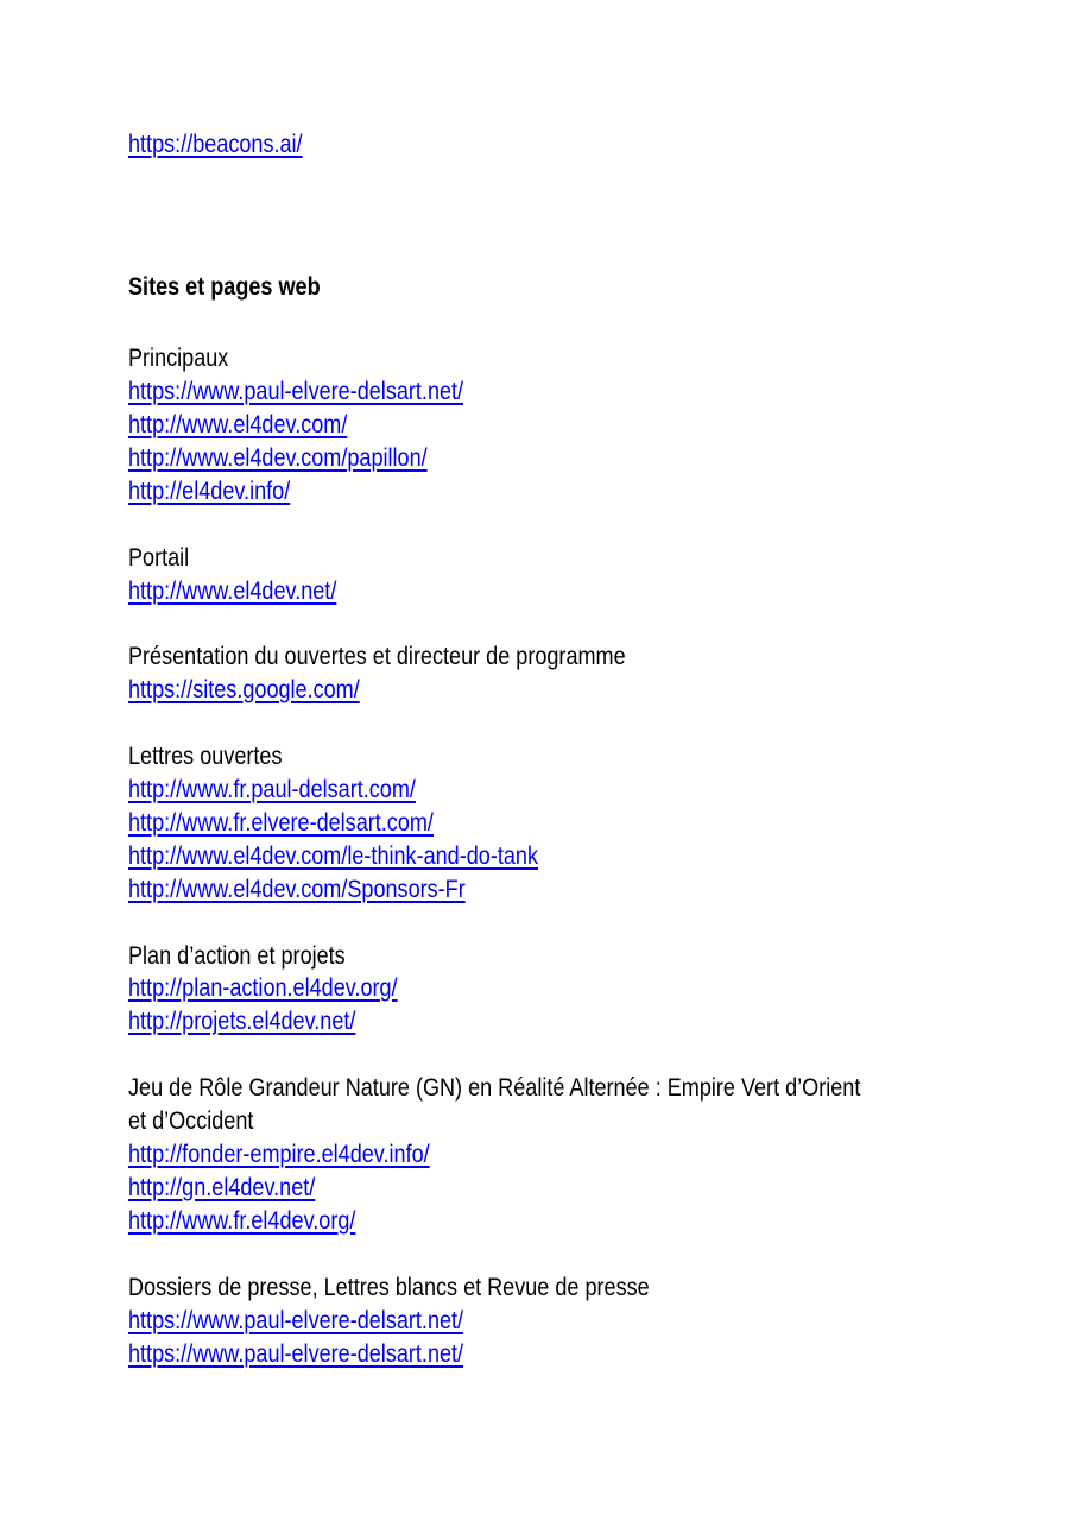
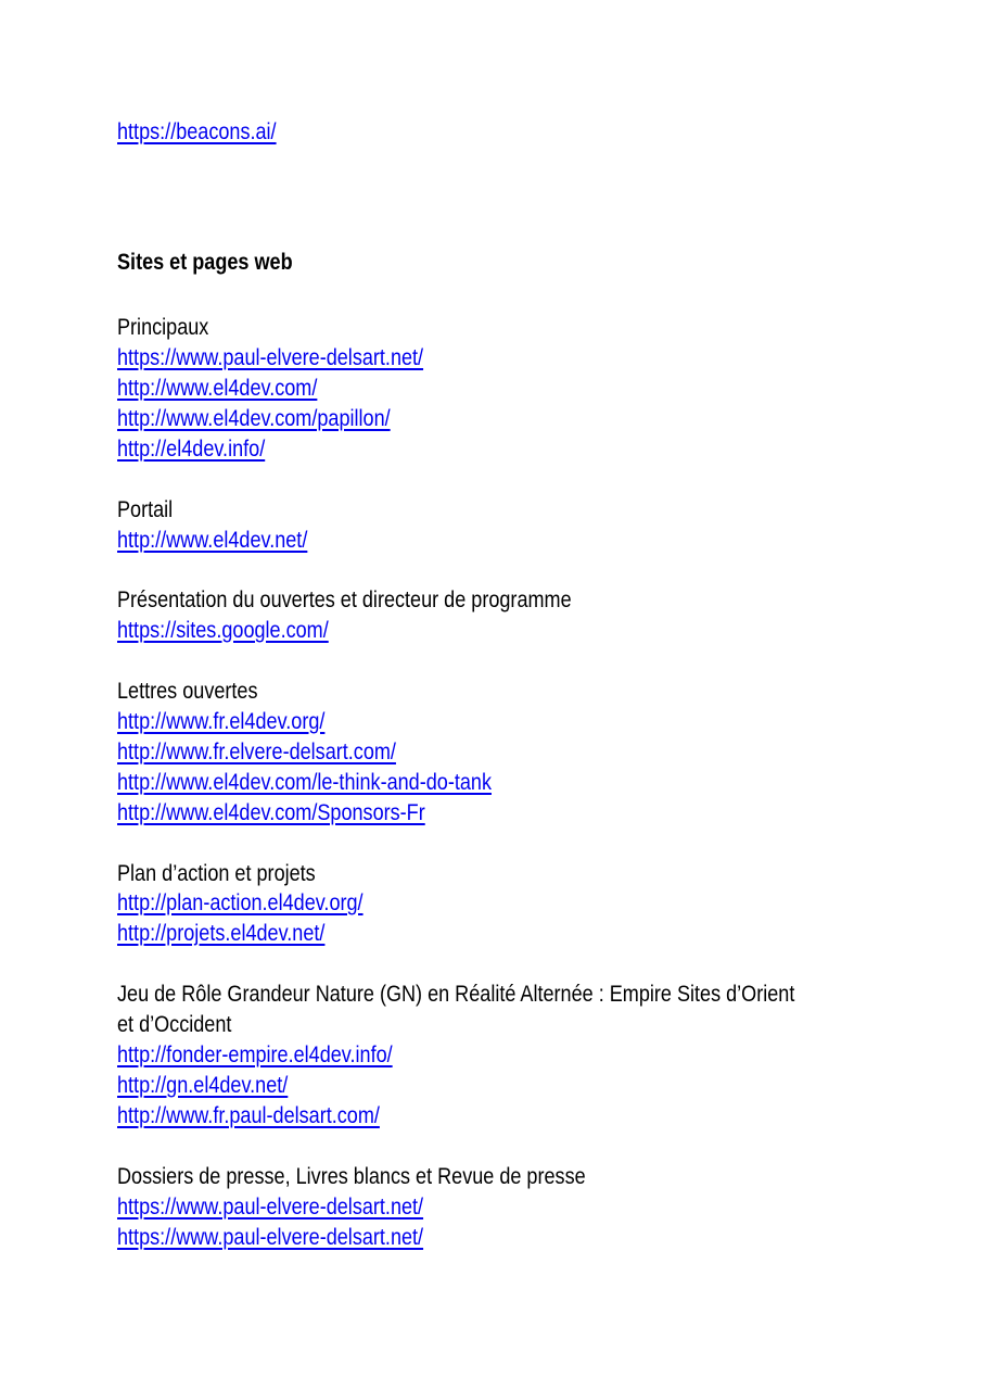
  https://beacons.ai/
  Sites et pages web
  Principaux
  https://www.paul-elvere-delsart.net/
  http://www.el4dev.com/
  http://www.el4dev.com/papillon/
  http://el4dev.info/
  Portail
  http://www.el4dev.net/
  Présentation du ouvertes et directeur de programme
  https://sites.google.com/
  Lettres ouvertes
- http://www.fr.paul-delsart.com/
+ http://www.fr.el4dev.org/
  http://www.fr.elvere-delsart.com/
  http://www.el4dev.com/le-think-and-do-tank
  http://www.el4dev.com/Sponsors-Fr
  Plan d’action et projets
  http://plan-action.el4dev.org/
  http://projets.el4dev.net/
- Jeu de Rôle Grandeur Nature (GN) en Réalité Alternée : Empire Vert d’Orient
+ Jeu de Rôle Grandeur Nature (GN) en Réalité Alternée : Empire Sites d’Orient
  et d’Occident
  http://fonder-empire.el4dev.info/
  http://gn.el4dev.net/
- http://www.fr.el4dev.org/
+ http://www.fr.paul-delsart.com/
- Dossiers de presse, Lettres blancs et Revue de presse
+ Dossiers de presse, Livres blancs et Revue de presse
  https://www.paul-elvere-delsart.net/
  https://www.paul-elvere-delsart.net/
